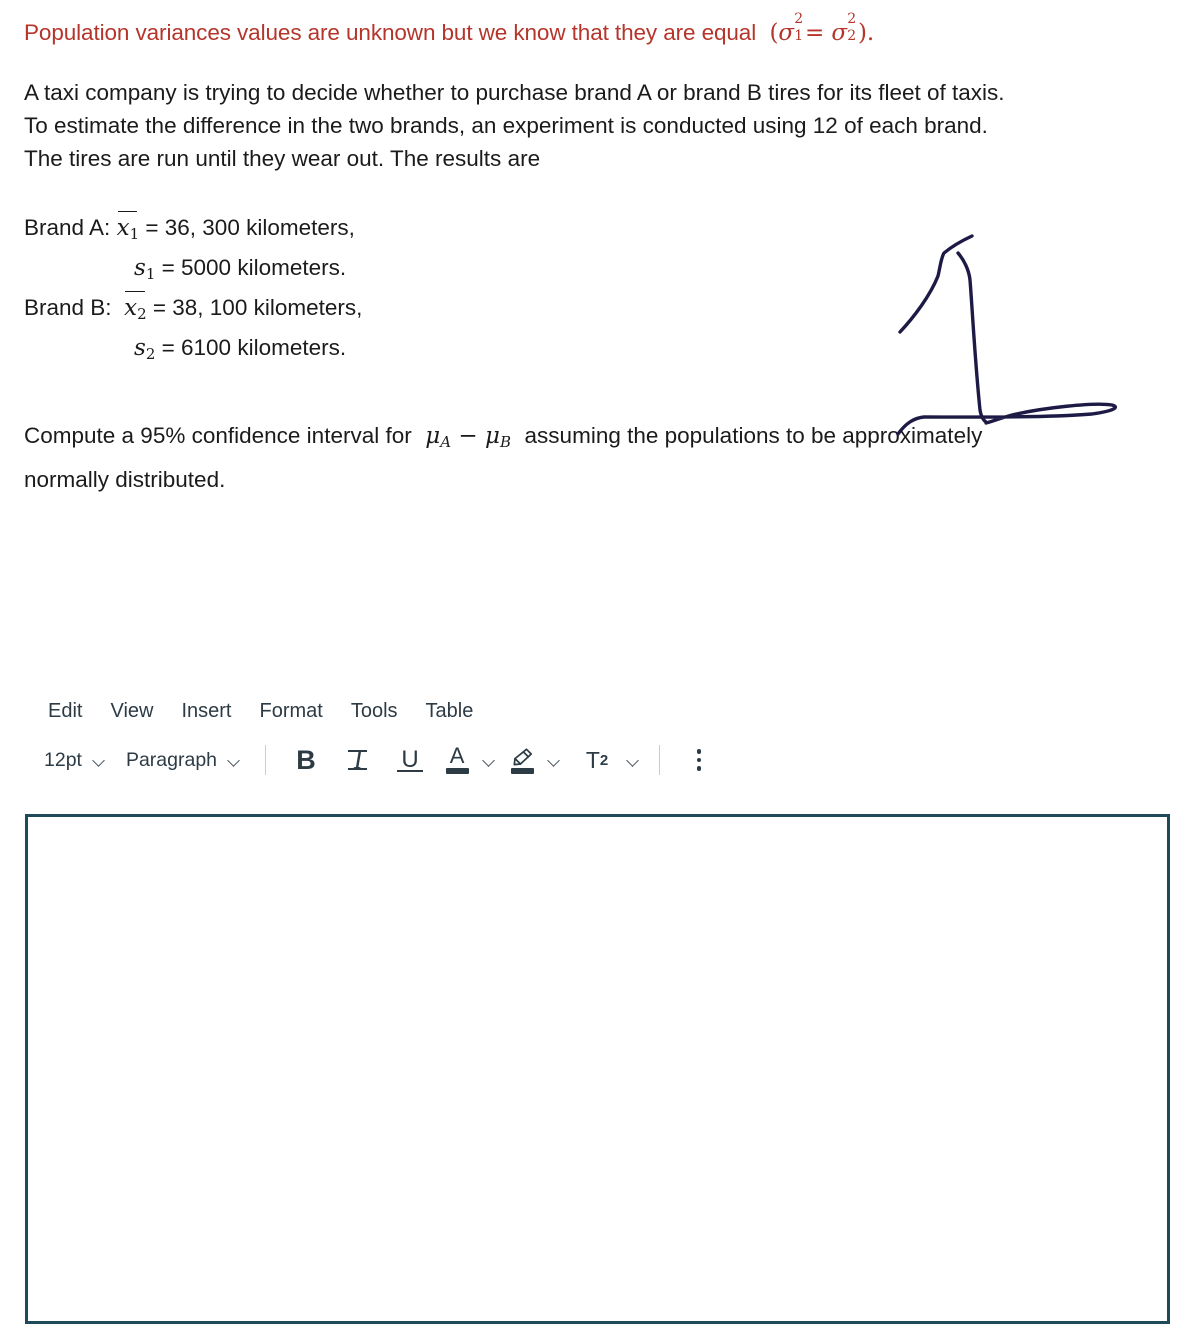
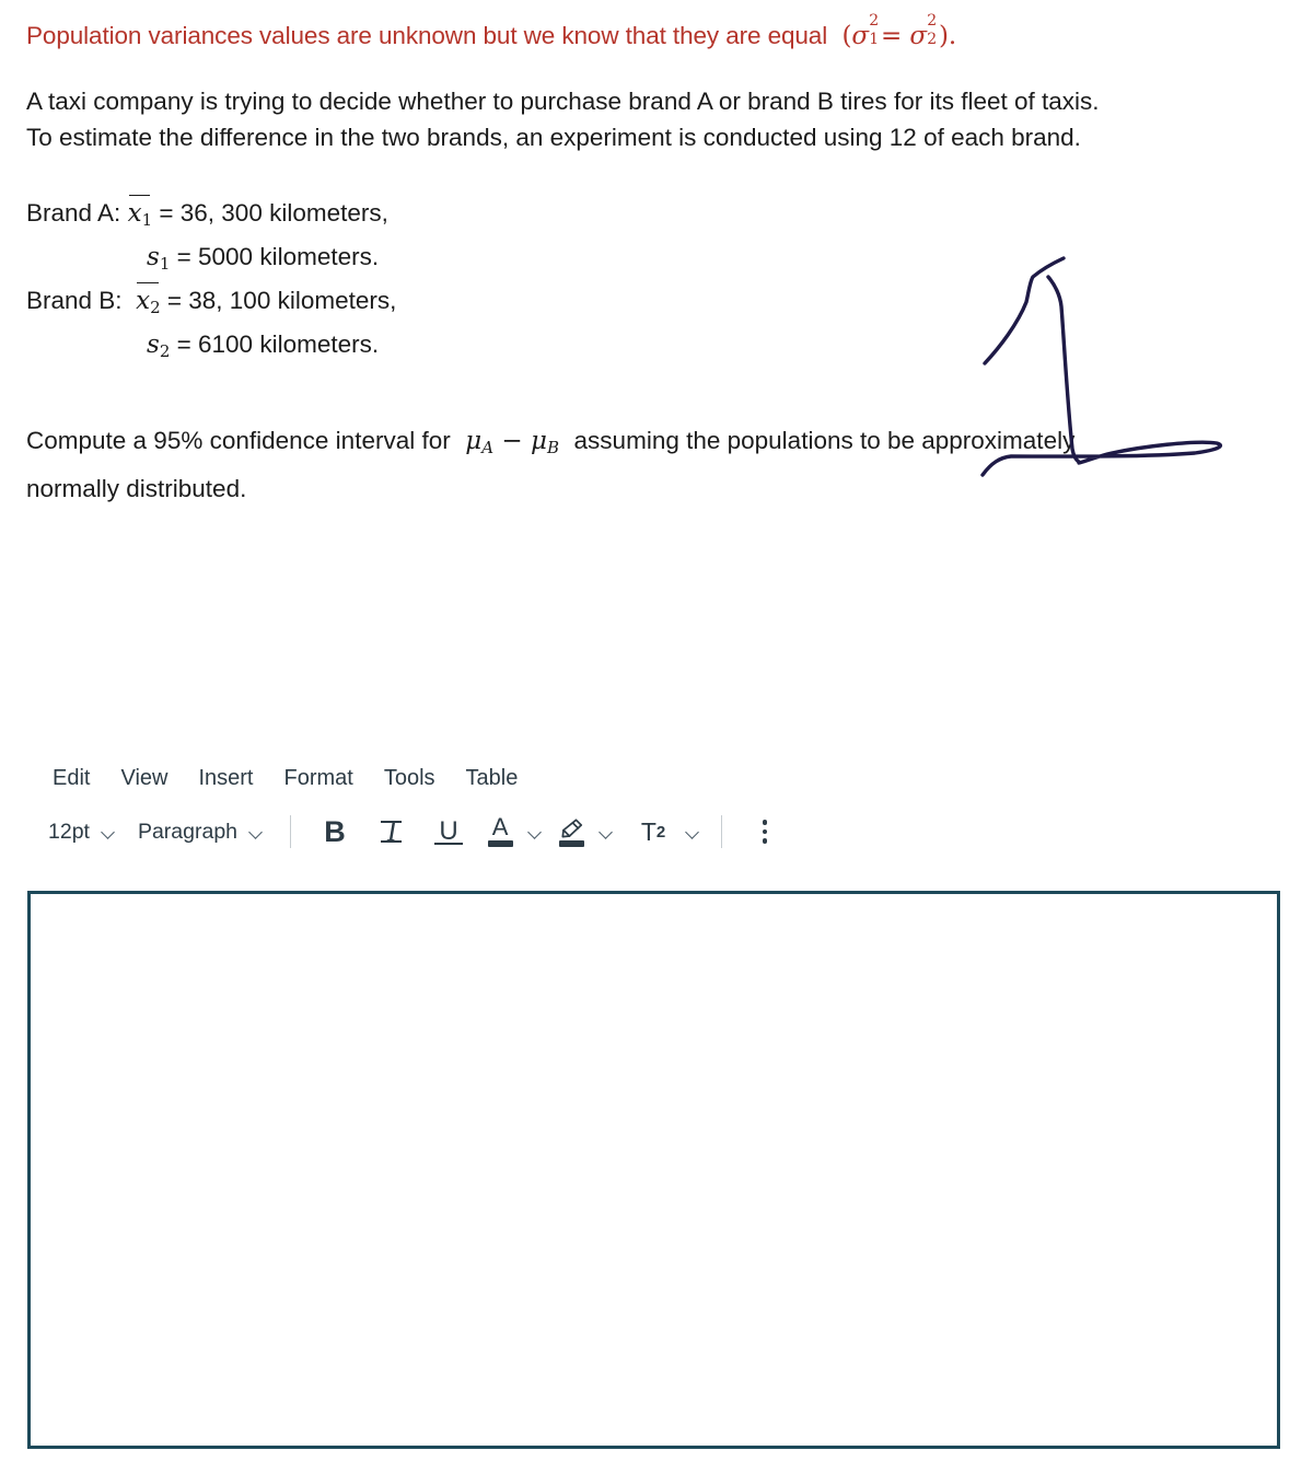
  Population variances values are unknown but we know that they are equal (σ
  2
  1
  = σ
  2
  2
  ).
  A taxi company is trying to decide whether to purchase brand A or brand B tires for its fleet of taxis.
  To estimate the difference in the two brands, an experiment is conducted using 12 of each brand.
- The tires are run until they wear out. The results are
  Brand A: x1 = 36, 300 kilometers,
  s1 = 5000 kilometers.
  Brand B: x2 = 38, 100 kilometers,
  s2 = 6100 kilometers.
  Compute a 95% confidence interval for μA − μB assuming the populations to be approximately
  normally distributed.
  Edit
  View
  Insert
  Format
  Tools
  Table
  12pt
  Paragraph
  B
  I
  U
  A
  T
  2
